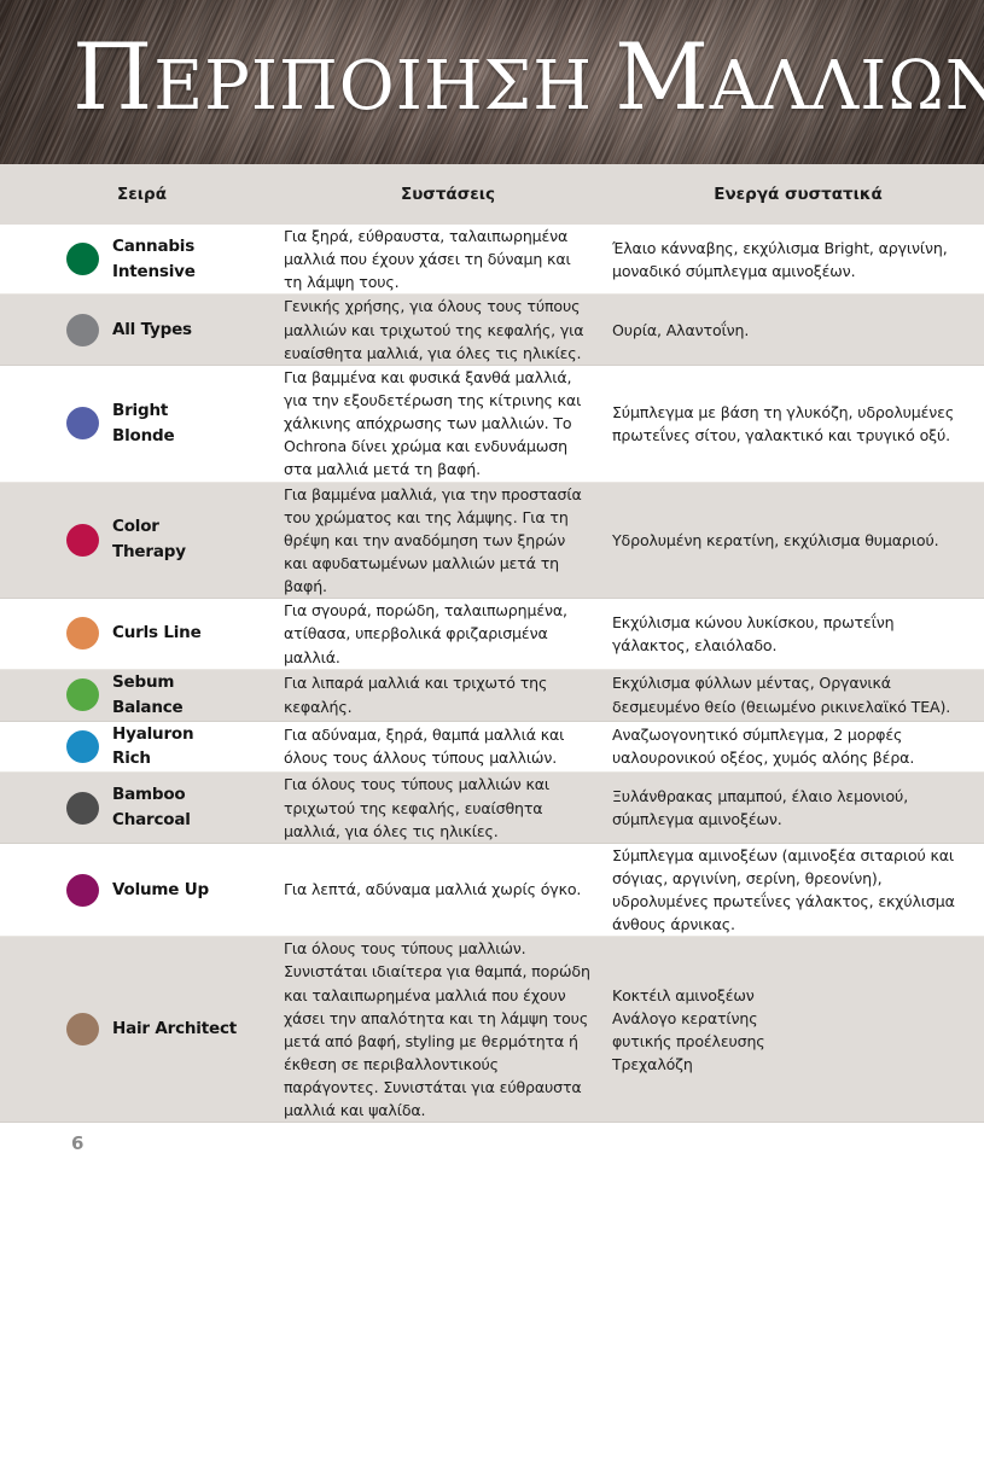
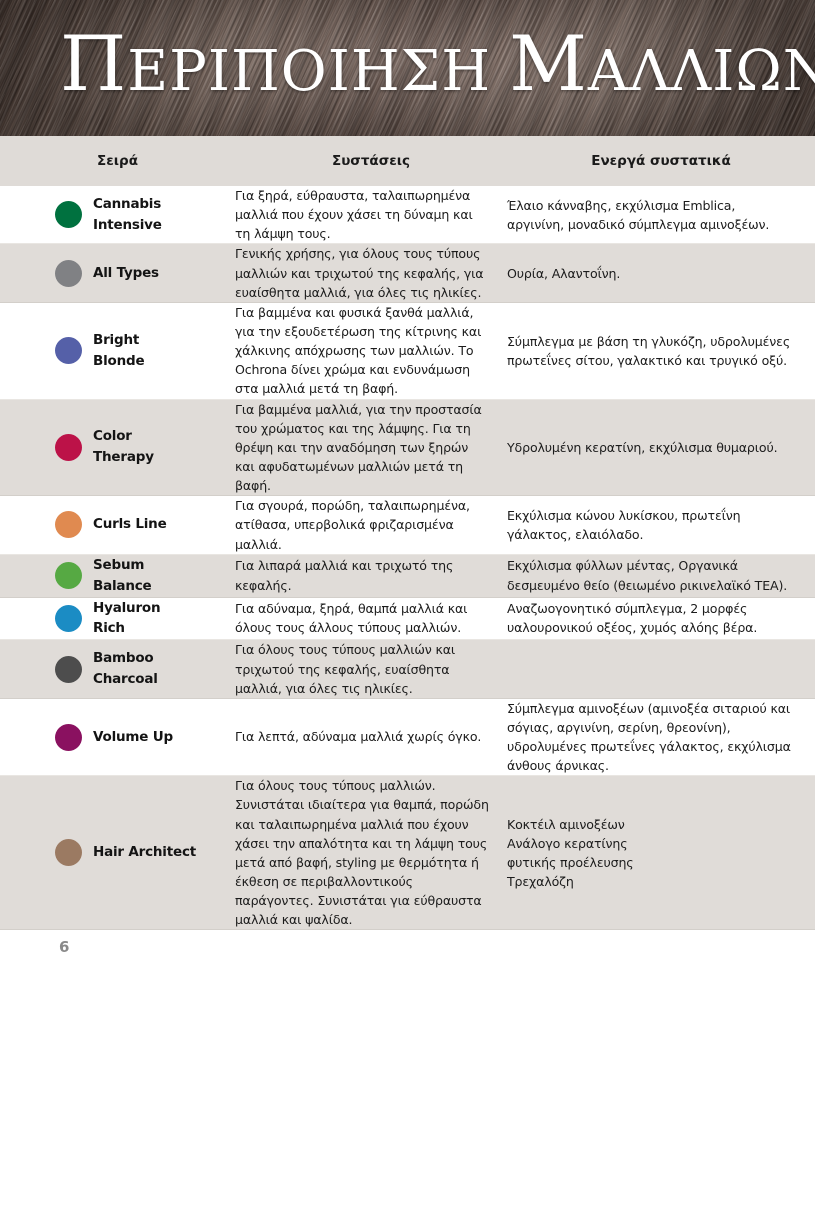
  ΠΕΡΙΠΟΙΗΣΗ ΜΑΛΛΙΩΝ
  Σειρά
  Συστάσεις
  Ενεργά συστατικά
  Cannabis
  Intensive
  Για ξηρά, εύθραυστα, ταλαιπωρημένα μαλλιά που έχουν χάσει τη δύναμη και τη λάμψη τους.
- Έλαιο κάνναβης, εκχύλισμα Bright, αργινίνη, μοναδικό σύμπλεγμα αμινοξέων.
+ Έλαιο κάνναβης, εκχύλισμα Emblica, αργινίνη, μοναδικό σύμπλεγμα αμινοξέων.
  All Types
  Γενικής χρήσης, για όλους τους τύπους μαλλιών και τριχωτού της κεφαλής, για ευαίσθητα μαλλιά, για όλες τις ηλικίες.
  Ουρία, Αλαντοΐνη.
  Bright
  Blonde
  Για βαμμένα και φυσικά ξανθά μαλλιά, για την εξουδετέρωση της κίτρινης και χάλκινης απόχρωσης των μαλλιών. Το Ochrona δίνει χρώμα και ενδυνάμωση στα μαλλιά μετά τη βαφή.
  Σύμπλεγμα με βάση τη γλυκόζη, υδρολυμένες πρωτεΐνες σίτου, γαλακτικό και τρυγικό οξύ.
  Color
  Therapy
  Για βαμμένα μαλλιά, για την προστασία του χρώματος και της λάμψης. Για τη θρέψη και την αναδόμηση των ξηρών και αφυδατωμένων μαλλιών μετά τη βαφή.
  Υδρολυμένη κερατίνη, εκχύλισμα θυμαριού.
  Curls Line
  Για σγουρά, πορώδη, ταλαιπωρημένα, ατίθασα, υπερβολικά φριζαρισμένα μαλλιά.
  Εκχύλισμα κώνου λυκίσκου, πρωτεΐνη γάλακτος, ελαιόλαδο.
  Sebum
  Balance
  Για λιπαρά μαλλιά και τριχωτό της κεφαλής.
  Εκχύλισμα φύλλων μέντας, Οργανικά δεσμευμένο θείο (θειωμένο ρικινελαϊκό ΤΕΑ).
  Hyaluron
  Rich
  Για αδύναμα, ξηρά, θαμπά μαλλιά και όλους τους άλλους τύπους μαλλιών.
  Αναζωογονητικό σύμπλεγμα, 2 μορφές υαλουρονικού οξέος, χυμός αλόης βέρα.
  Bamboo
  Charcoal
  Για όλους τους τύπους μαλλιών και τριχωτού της κεφαλής, ευαίσθητα μαλλιά, για όλες τις ηλικίες.
- Ξυλάνθρακας μπαμπού, έλαιο λεμονιού, σύμπλεγμα αμινοξέων.
  Volume Up
  Για λεπτά, αδύναμα μαλλιά χωρίς όγκο.
  Σύμπλεγμα αμινοξέων (αμινοξέα σιταριού και σόγιας, αργινίνη, σερίνη, θρεονίνη), υδρολυμένες πρωτεΐνες γάλακτος, εκχύλισμα άνθους άρνικας.
  Hair Architect
  Για όλους τους τύπους μαλλιών. Συνιστάται ιδιαίτερα για θαμπά, πορώδη και ταλαιπωρημένα μαλλιά που έχουν χάσει την απαλότητα και τη λάμψη τους μετά από βαφή, styling με θερμότητα ή έκθεση σε περιβαλλοντικούς παράγοντες. Συνιστάται για εύθραυστα μαλλιά και ψαλίδα.
  Κοκτέιλ αμινοξέων
  Ανάλογο κερατίνης
  φυτικής προέλευσης
  Τρεχαλόζη
  6
